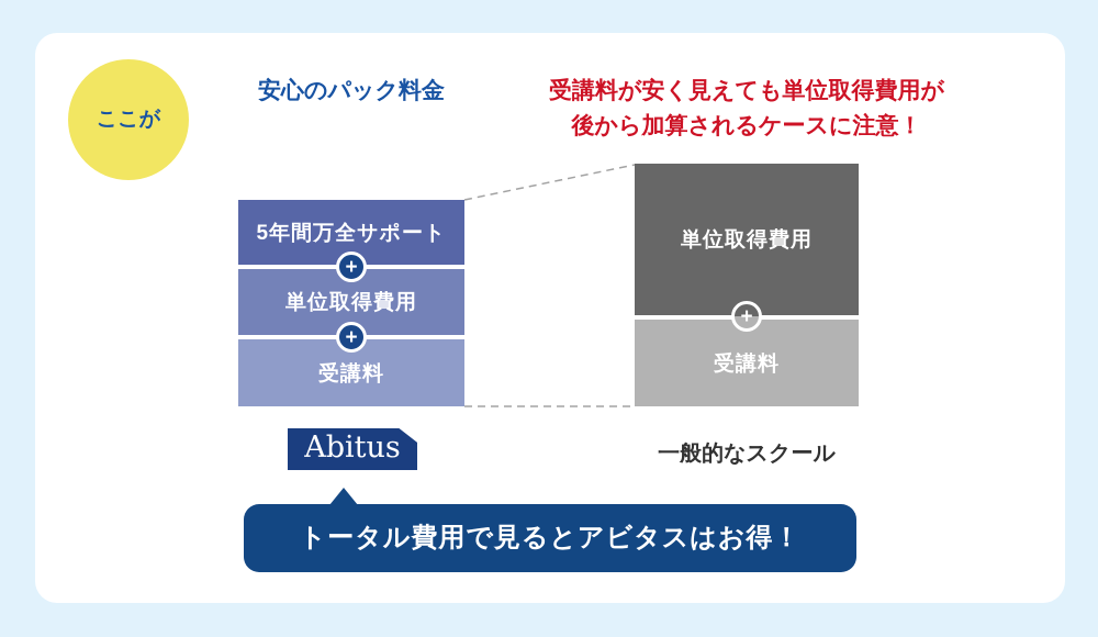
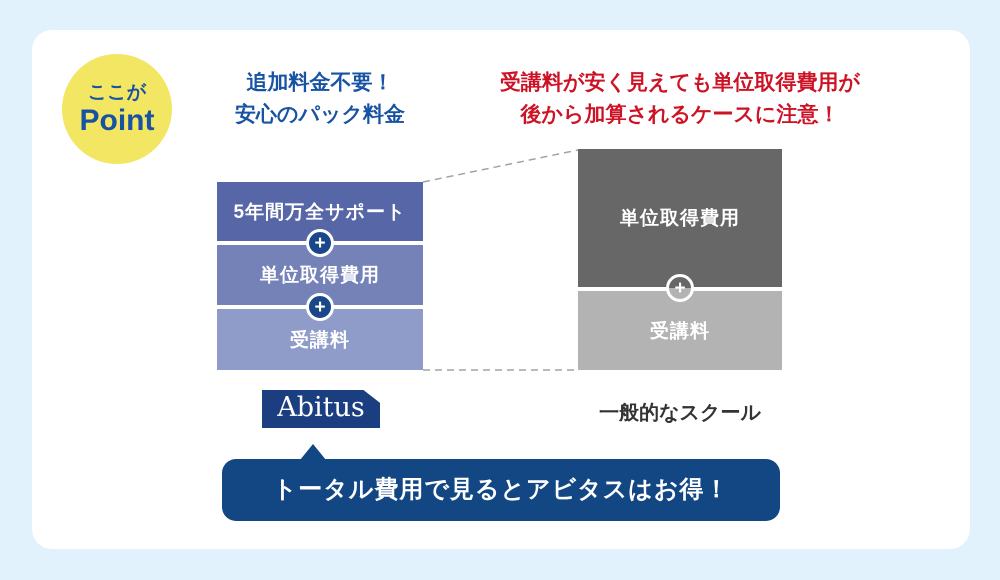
  ここが
+ Point
+ 追加料金不要！
  安心のパック料金
  受講料が安く見えても単位取得費用が
  後から加算されるケースに注意！
  5年間万全サポート
  +
  単位取得費用
  +
  受講料
  単位取得費用
  +
  受講料
  Abitus
  一般的なスクール
  トータル費用で見るとアビタスはお得！
